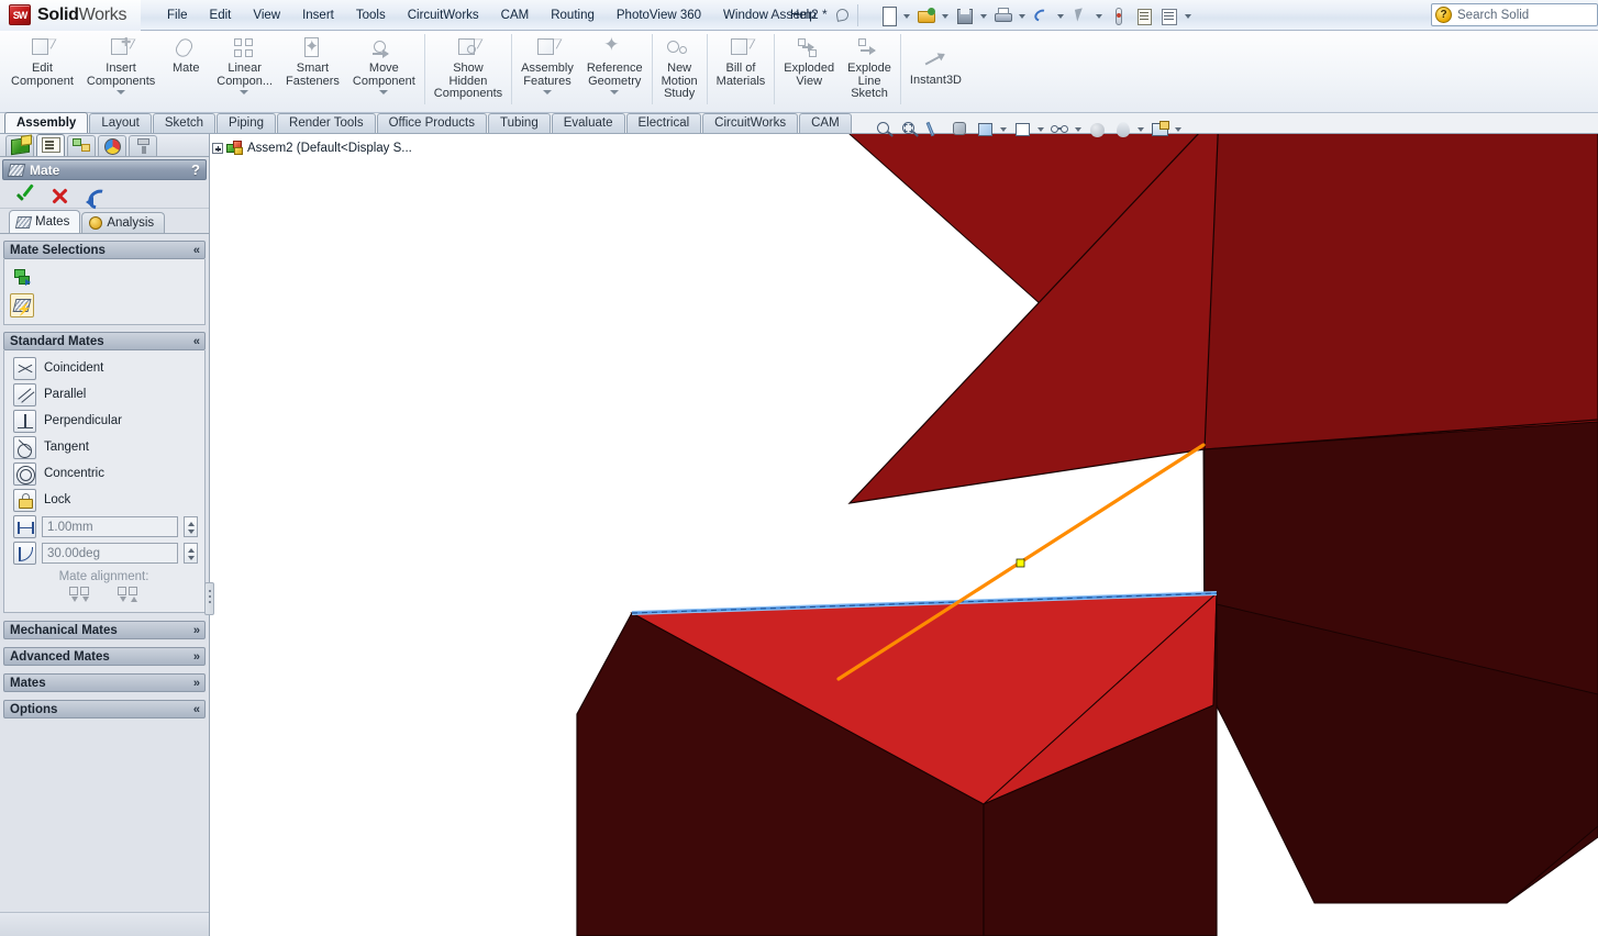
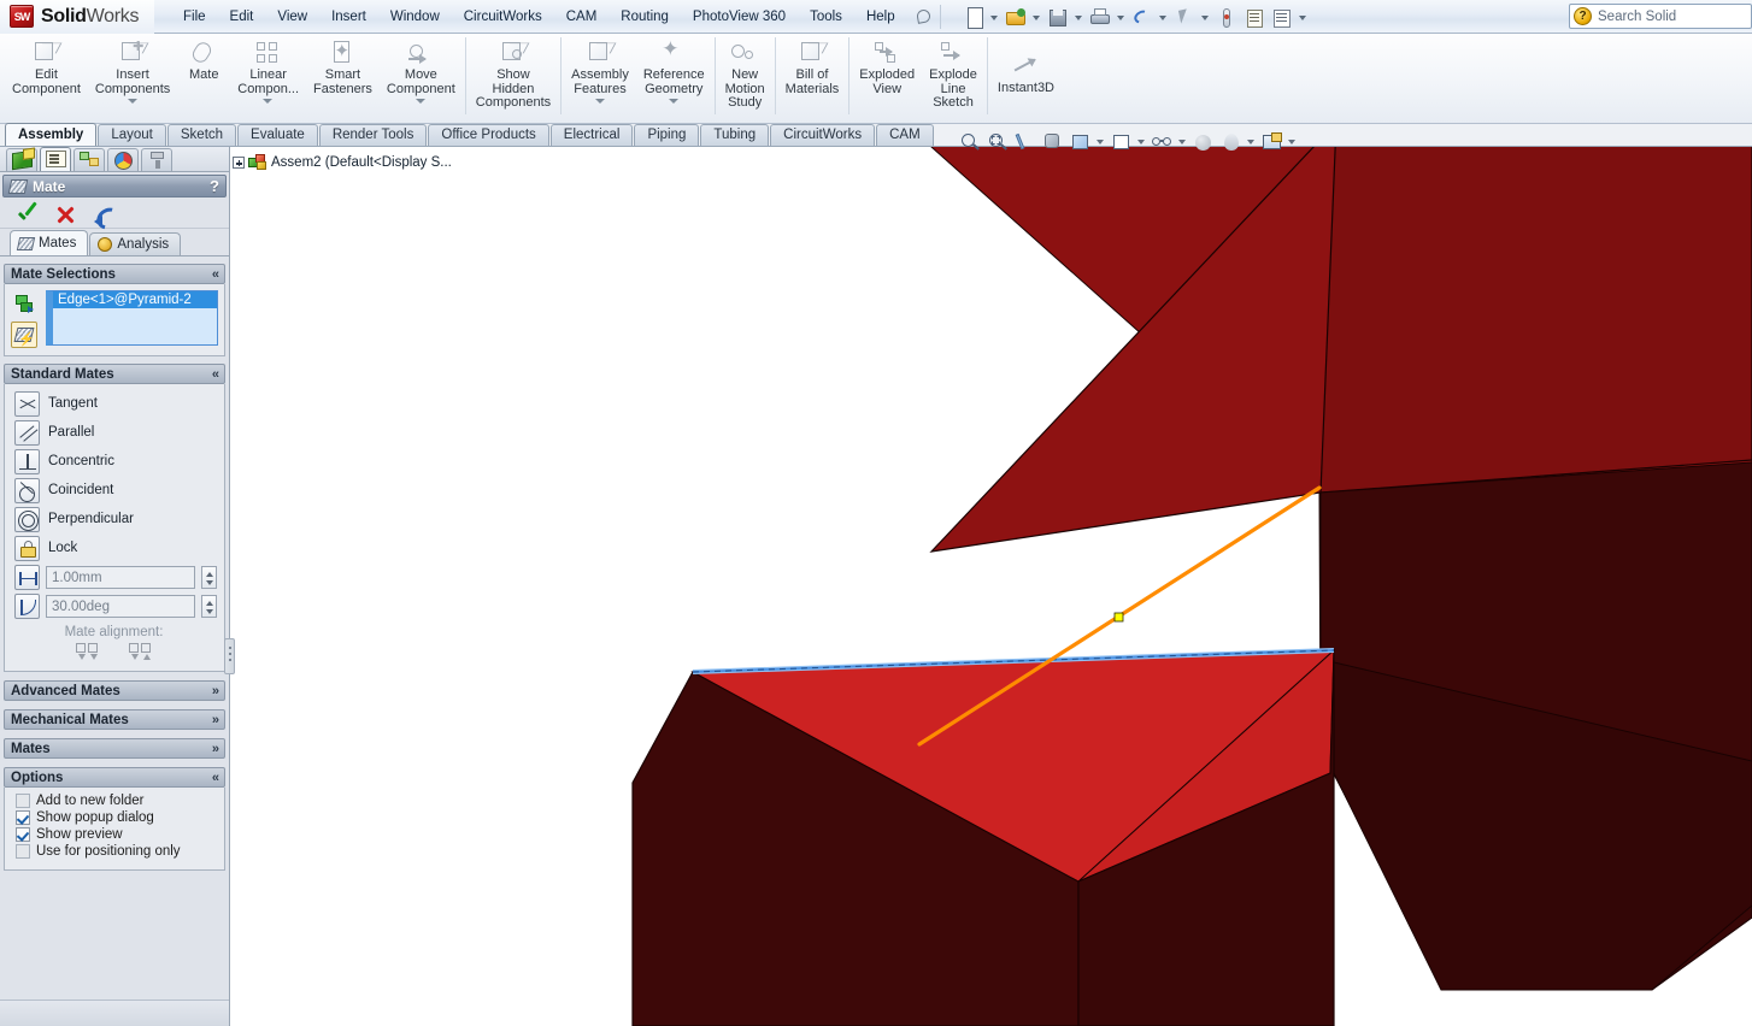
  SW
  SolidWorks
  File
  Edit
  View
  Insert
- Tools
+ Window
  CircuitWorks
  CAM
  Routing
  PhotoView 360
- Window
+ Tools
  Help
- Assem2 *
  ?
  Search Solid
  Edit
  Component
  ✚
  Insert
  Components
  Mate
  Linear
  Compon...
  ✦
  Smart
  Fasteners
  Move
  Component
  Show
  Hidden
  Components
  Assembly
  Features
  ✦
  Reference
  Geometry
  New
  Motion
  Study
  Bill of
  Materials
  Exploded
  View
  Explode
  Line
  Sketch
  Instant3D
  Assembly
  Layout
  Sketch
- Piping
+ Evaluate
  Render Tools
  Office Products
- Tubing
+ Electrical
- Evaluate
+ Piping
- Electrical
+ Tubing
  CircuitWorks
  CAM
  Assem2 (Default<Display S...
  Mate
  ?
  Mates
  Analysis
  Mate Selections
  «
  ⚡
+ Edge<1>@Pyramid-2
  Standard Mates
  «
- Coincident
+ Tangent
  Parallel
- Perpendicular
+ Concentric
- Tangent
+ Coincident
- Concentric
+ Perpendicular
  Lock
  1.00mm
  30.00deg
  Mate alignment:
- Mechanical Mates
+ Advanced Mates
  »
- Advanced Mates
+ Mechanical Mates
  »
  Mates
  »
  Options
  «
+ Add to new folder
+ Show popup dialog
+ Show preview
+ Use for positioning only
